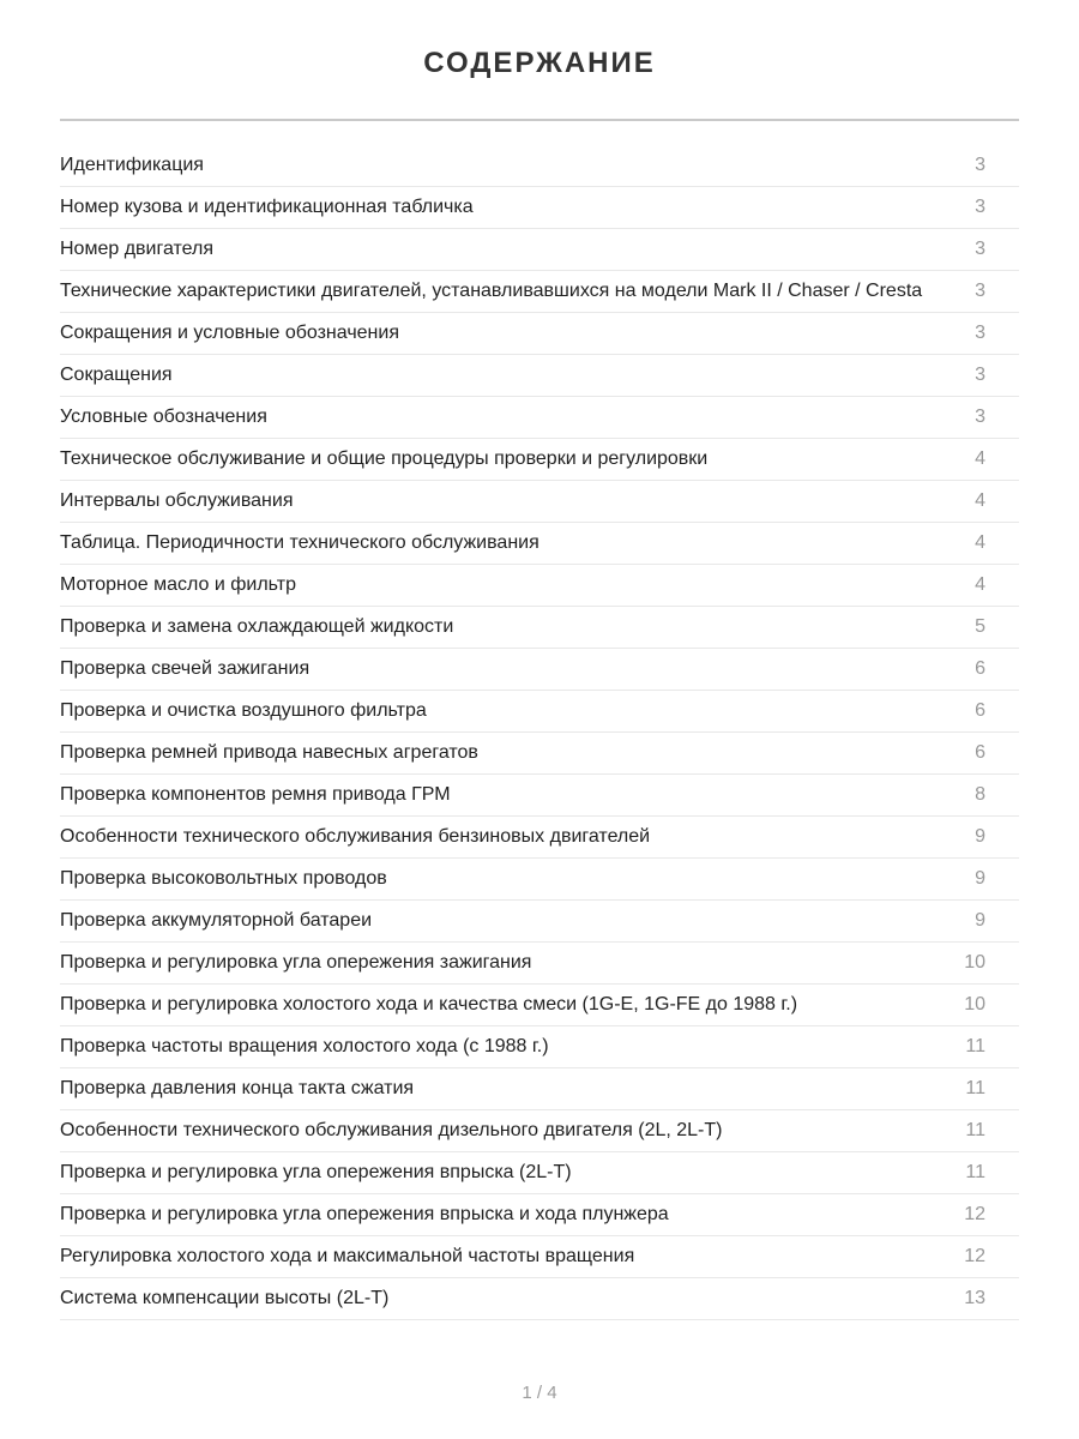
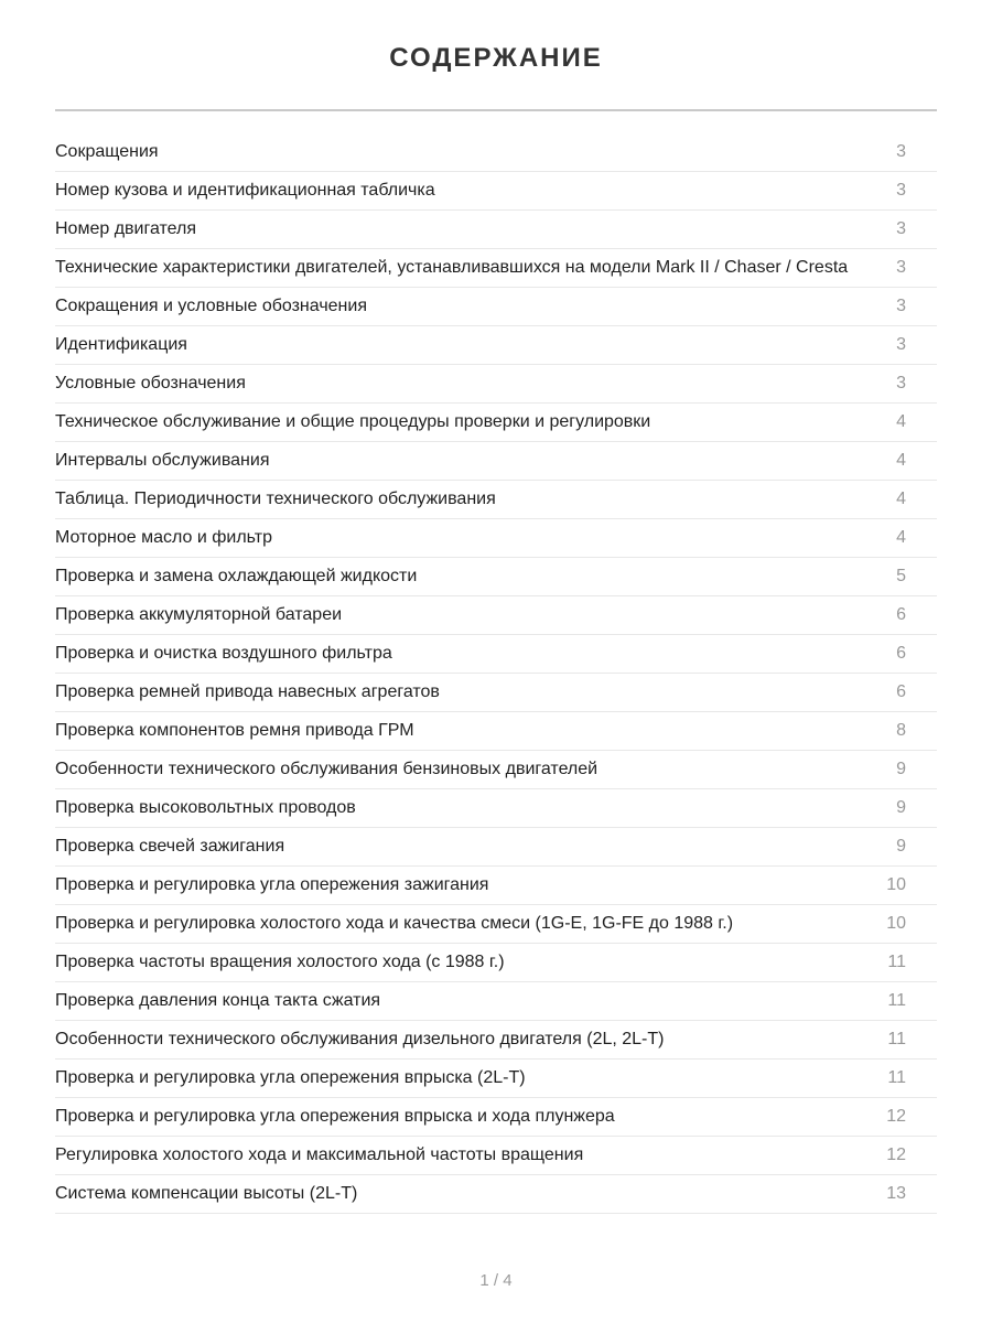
  СОДЕРЖАНИЕ
- Идентификация
+ Сокращения
  3
  Номер кузова и идентификационная табличка
  3
  Номер двигателя
  3
  Технические характеристики двигателей, устанавливавшихся на модели Mark II / Chaser / Cresta
  3
  Сокращения и условные обозначения
  3
- Сокращения
+ Идентификация
  3
  Условные обозначения
  3
  Техническое обслуживание и общие процедуры проверки и регулировки
  4
  Интервалы обслуживания
  4
  Таблица. Периодичности технического обслуживания
  4
  Моторное масло и фильтр
  4
  Проверка и замена охлаждающей жидкости
  5
- Проверка свечей зажигания
+ Проверка аккумуляторной батареи
  6
  Проверка и очистка воздушного фильтра
  6
  Проверка ремней привода навесных агрегатов
  6
  Проверка компонентов ремня привода ГРМ
  8
  Особенности технического обслуживания бензиновых двигателей
  9
  Проверка высоковольтных проводов
  9
- Проверка аккумуляторной батареи
+ Проверка свечей зажигания
  9
  Проверка и регулировка угла опережения зажигания
  10
  Проверка и регулировка холостого хода и качества смеси (1G-E, 1G-FE до 1988 г.)
  10
  Проверка частоты вращения холостого хода (с 1988 г.)
  11
  Проверка давления конца такта сжатия
  11
  Особенности технического обслуживания дизельного двигателя (2L, 2L-T)
  11
  Проверка и регулировка угла опережения впрыска (2L-T)
  11
  Проверка и регулировка угла опережения впрыска и хода плунжера
  12
  Регулировка холостого хода и максимальной частоты вращения
  12
  Система компенсации высоты (2L-T)
  13
  1 / 4
